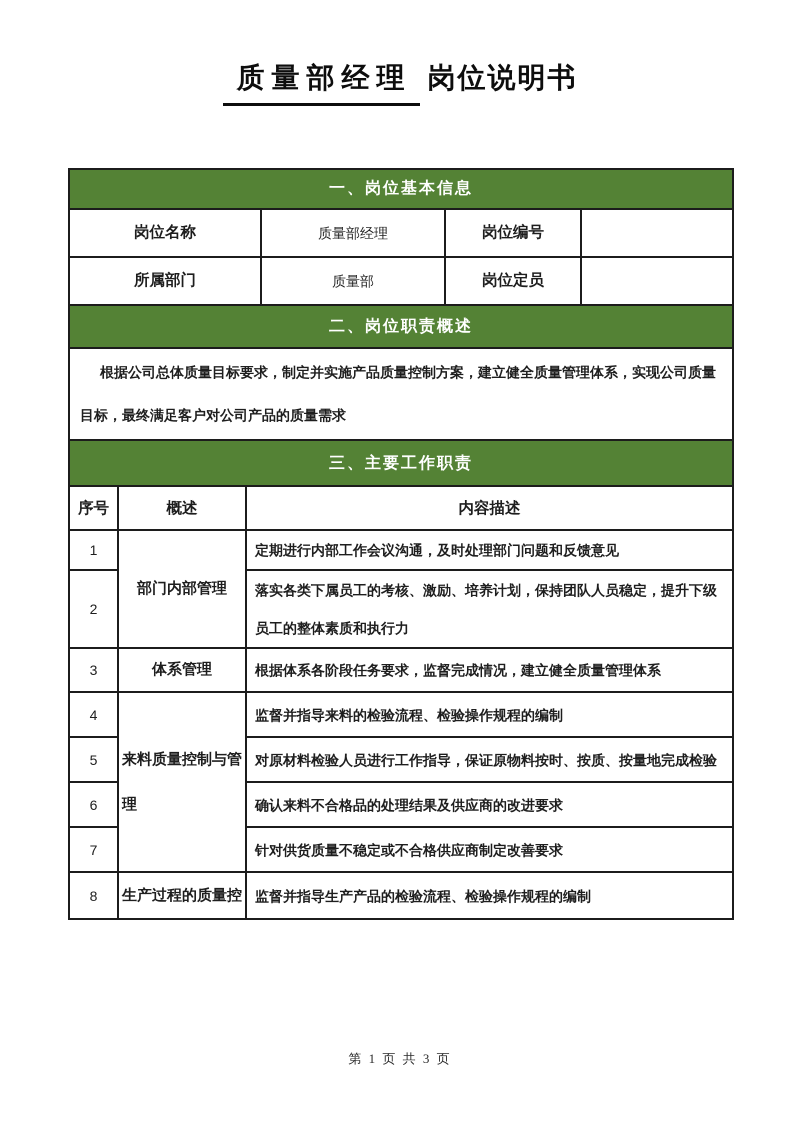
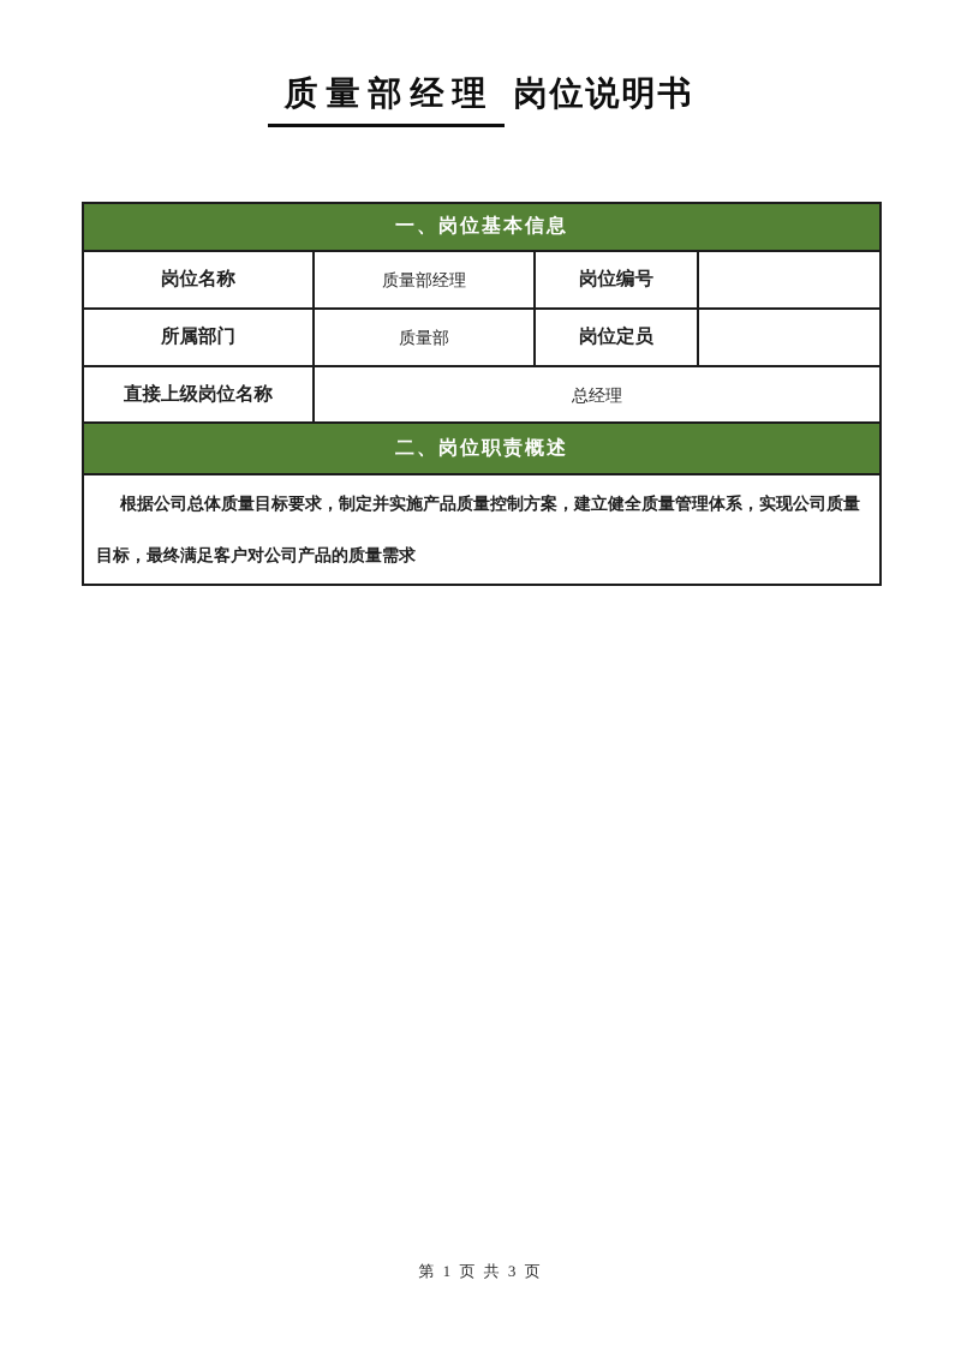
  质量部经理 岗位说明书
  一、岗位基本信息
  岗位名称	质量部经理	岗位编号
  所属部门	质量部	岗位定员
+ 直接上级岗位名称	总经理
  二、岗位职责概述
  根据公司总体质量目标要求，制定并实施产品质量控制方案，建立健全质量管理体系，实现公司质量目标，最终满足客户对公司产品的质量需求
- 三、主要工作职责
- 序号	概述	内容描述
- 1	部门内部管理	定期进行内部工作会议沟通，及时处理部门问题和反馈意见
- 2	落实各类下属员工的考核、激励、培养计划，保持团队人员稳定，提升下级员工的整体素质和执行力
- 3	体系管理	根据体系各阶段任务要求，监督完成情况，建立健全质量管理体系
- 4	来料质量控制与管理	监督并指导来料的检验流程、检验操作规程的编制
- 5	对原材料检验人员进行工作指导，保证原物料按时、按质、按量地完成检验
- 6	确认来料不合格品的处理结果及供应商的改进要求
- 7	针对供货质量不稳定或不合格供应商制定改善要求
- 8	生产过程的质量控	监督并指导生产产品的检验流程、检验操作规程的编制
  第 1 页 共 3 页
